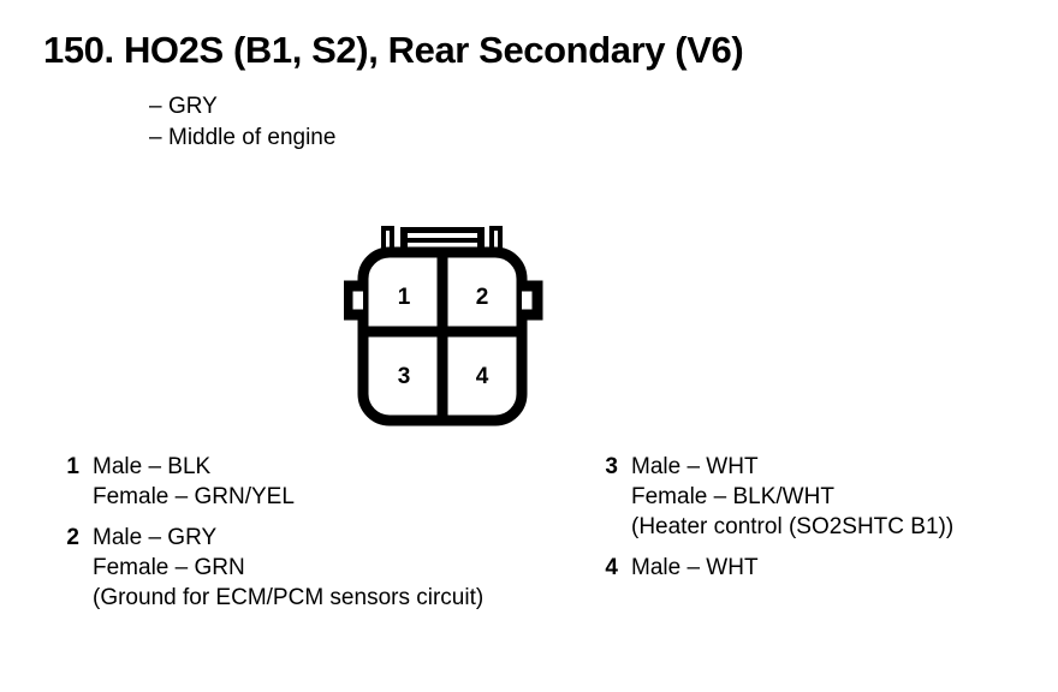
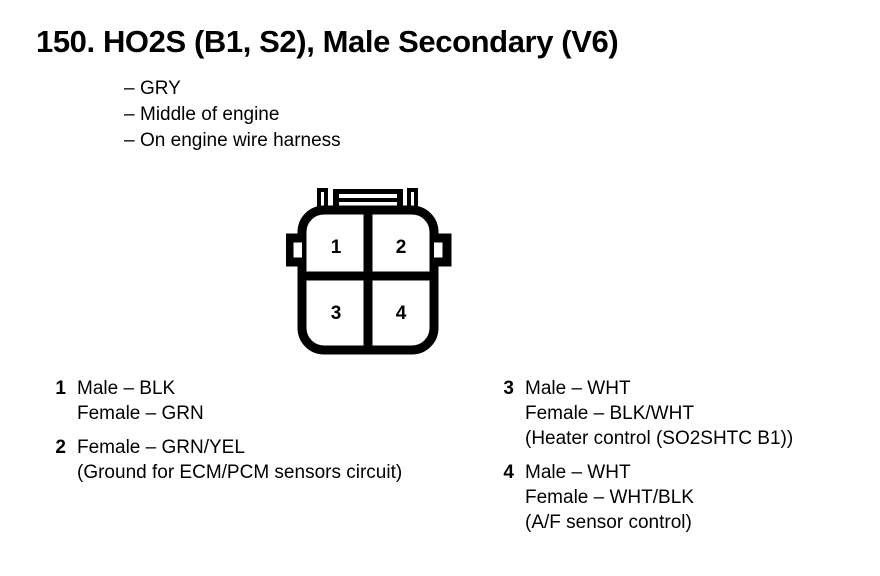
- 150. HO2S (B1, S2), Rear Secondary (V6)
+ 150. HO2S (B1, S2), Male Secondary (V6)
  – GRY
  – Middle of engine
+ – On engine wire harness
  1
  2
  3
  4
  1
  Male – BLK
- Female – GRN/YEL
+ Female – GRN
  2
- Male – GRY
- Female – GRN
+ Female – GRN/YEL
  (Ground for ECM/PCM sensors circuit)
  3
  Male – WHT
  Female – BLK/WHT
  (Heater control (SO2SHTC B1))
  4
  Male – WHT
+ Female – WHT/BLK
+ (A/F sensor control)
